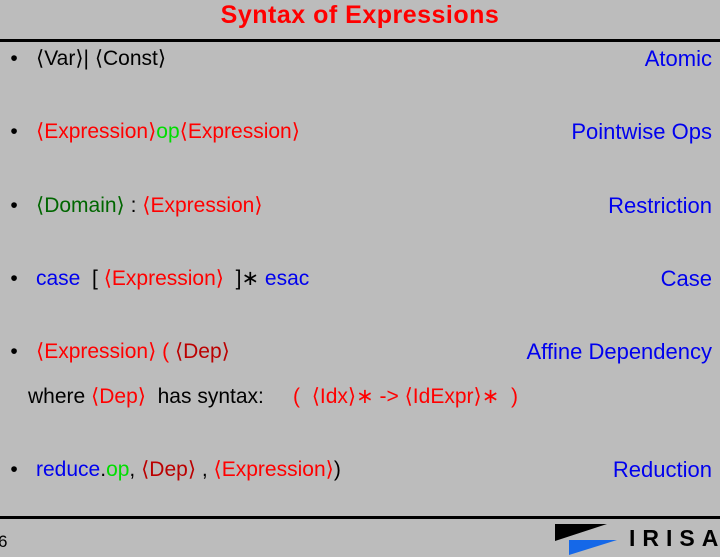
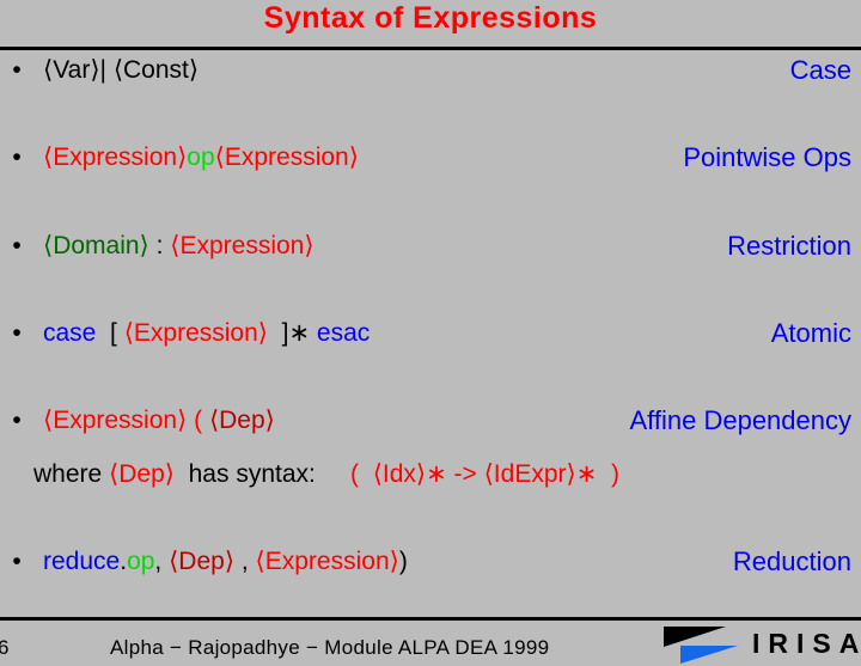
  Syntax of Expressions
  •
  ⟨Var⟩| ⟨Const⟩
- Atomic
+ Case
  •
  ⟨Expression⟩op⟨Expression⟩
  Pointwise Ops
  •
  ⟨Domain⟩ : ⟨Expression⟩
  Restriction
  •
  case [ ⟨Expression⟩ ]∗ esac
- Case
+ Atomic
  •
  ⟨Expression⟩ ( ⟨Dep⟩
  Affine Dependency
  •
  reduce.op, ⟨Dep⟩ , ⟨Expression⟩)
  Reduction
  where ⟨Dep⟩ has syntax: ( ⟨Idx⟩∗ -> ⟨IdExpr⟩∗ )
  6
+ Alpha − Rajopadhye − Module ALPA DEA 1999
  IRISA
